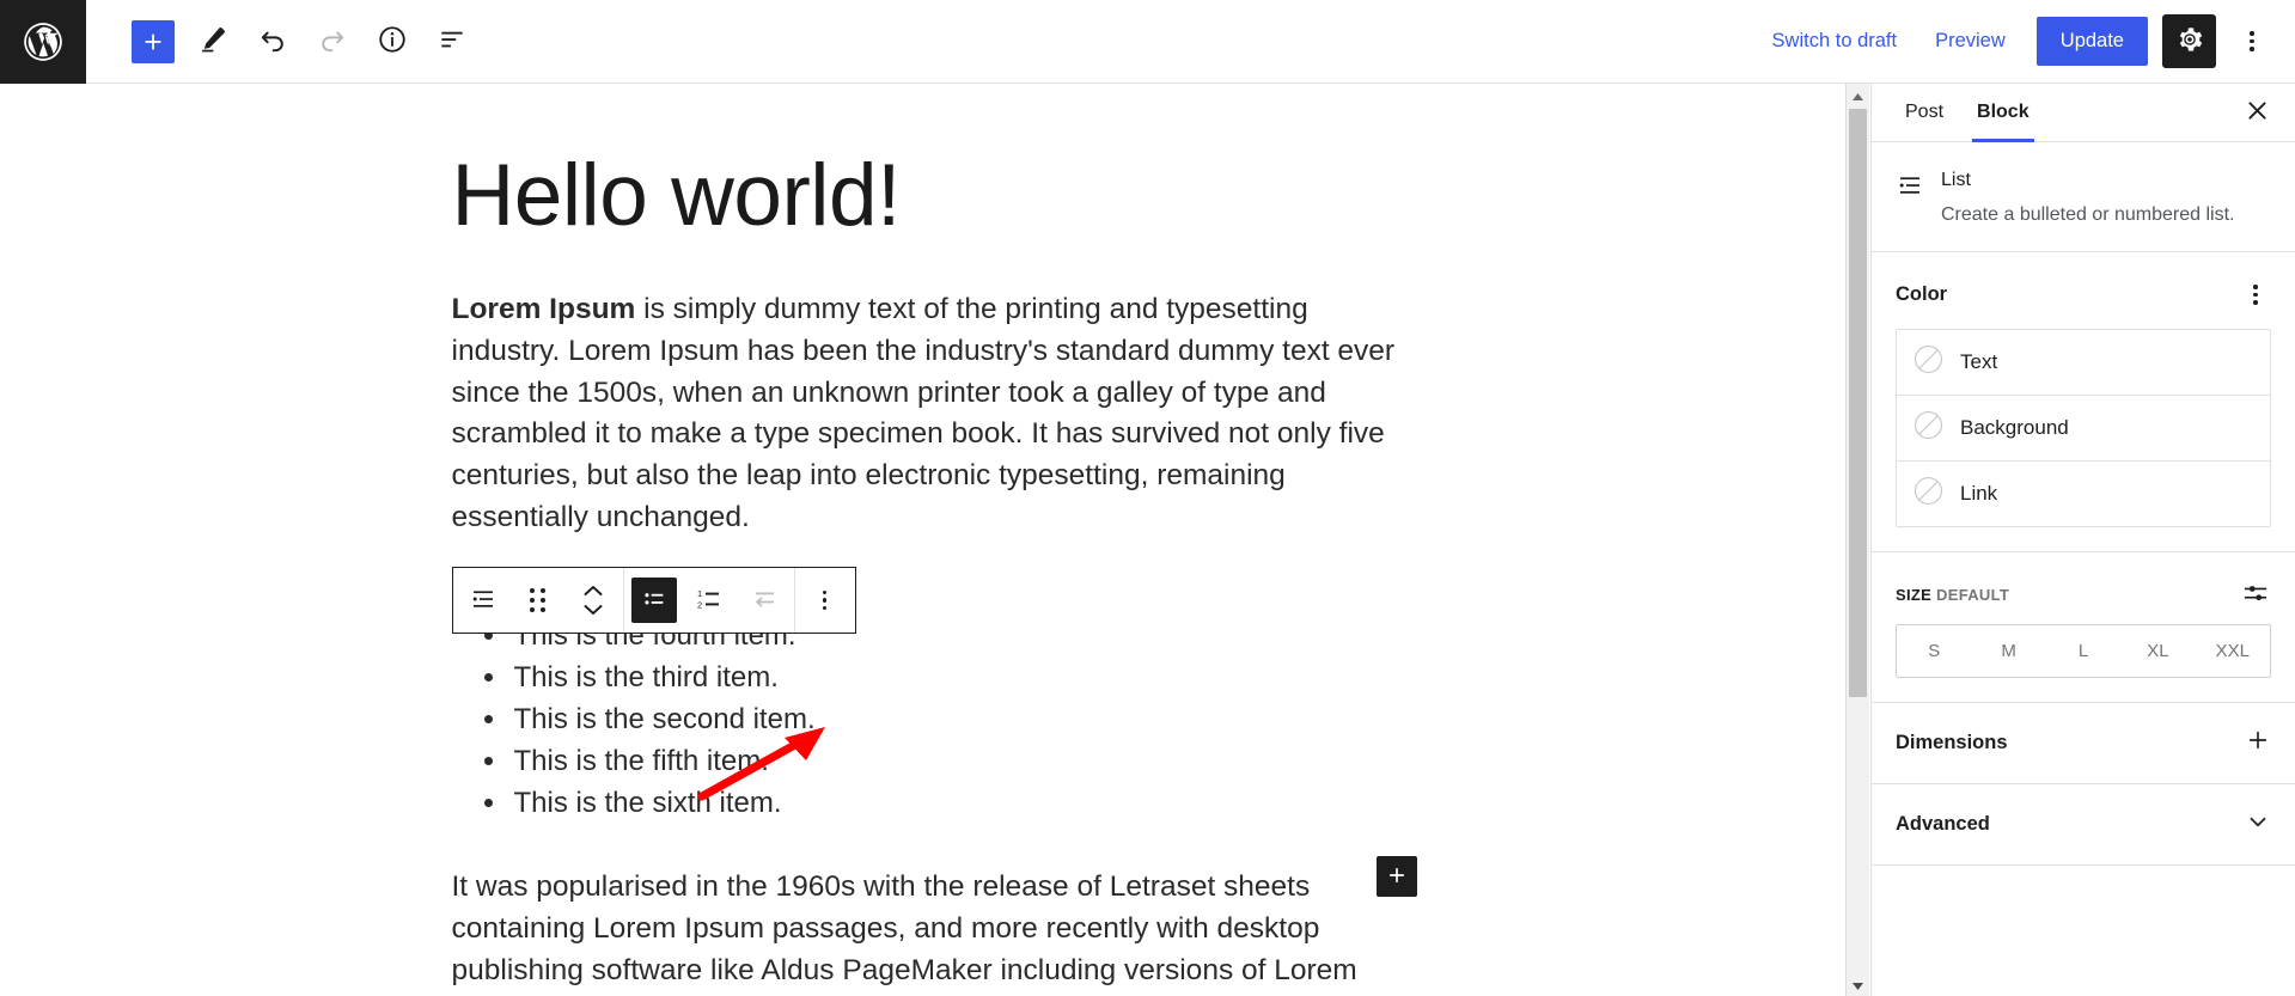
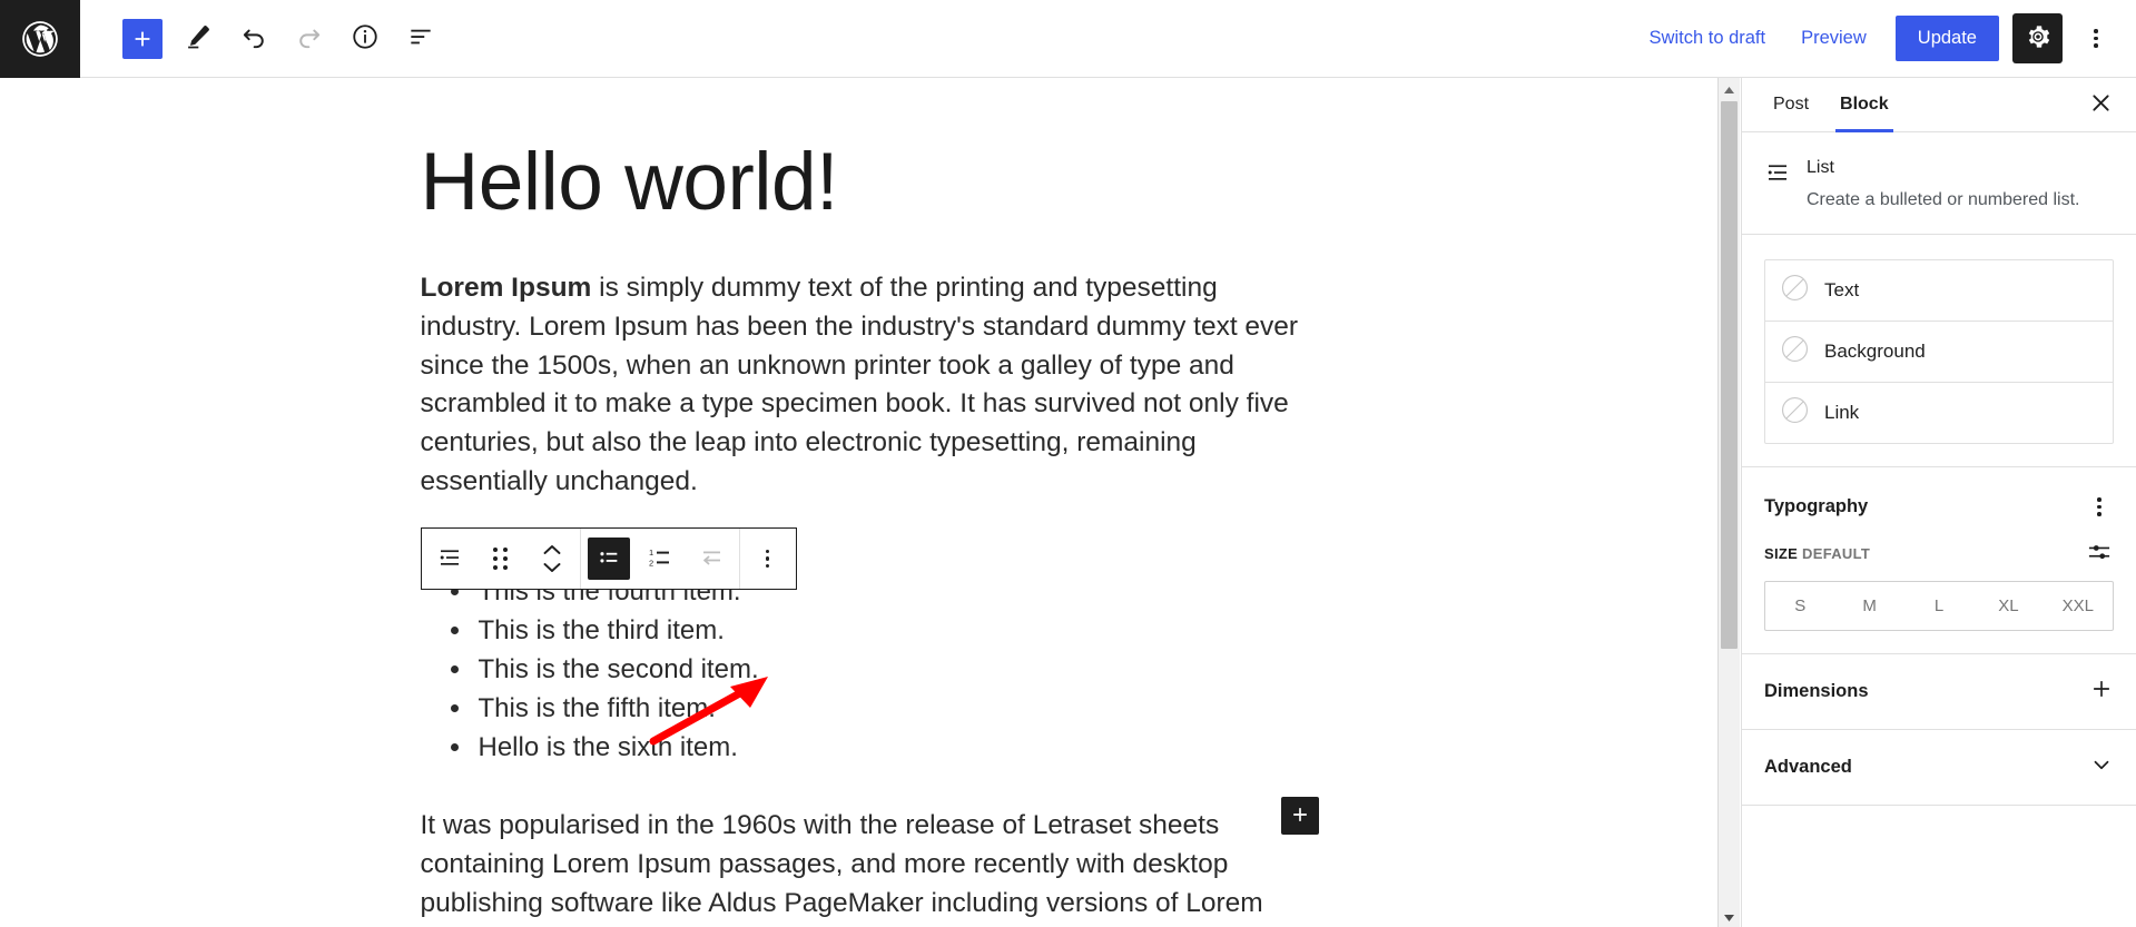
  Switch to draft
  Preview
  Update
  Hello world!
  Lorem Ipsum is simply dummy text of the printing and typesetting industry. Lorem Ipsum has been the industry's standard dummy text ever since the 1500s, when an unknown printer took a galley of type and scrambled it to make a type specimen book. It has survived not only five centuries, but also the leap into electronic typesetting, remaining essentially unchanged.
  This is the fourth item.
  This is the third item.
  This is the second item.
  This is the fifth item
- This is the sixth item.
+ Hello is the sixth item.
  It was popularised in the 1960s with the release of Letraset sheets containing Lorem Ipsum passages, and more recently with desktop publishing software like Aldus PageMaker including versions of Lorem
  1
  2
  Post
  Block
  List
  Create a bulleted or numbered list.
- Color
  Text
  Background
  Link
+ Typography
  SIZE DEFAULT
  S
  M
  L
  XL
  XXL
  Dimensions
  Advanced
